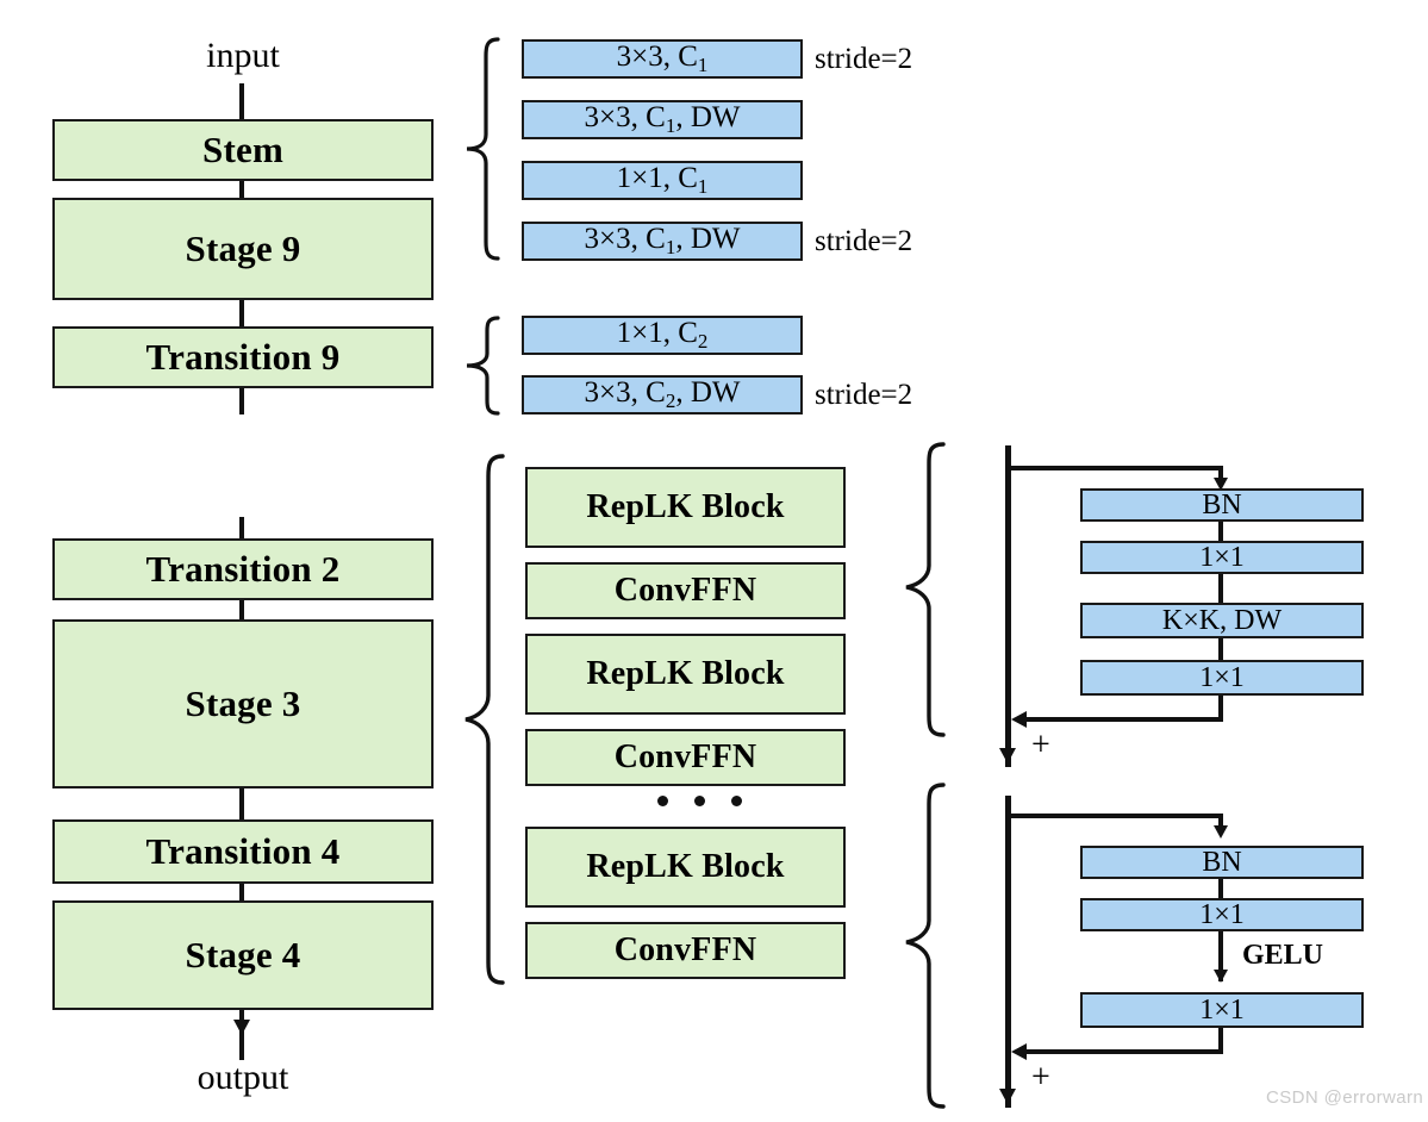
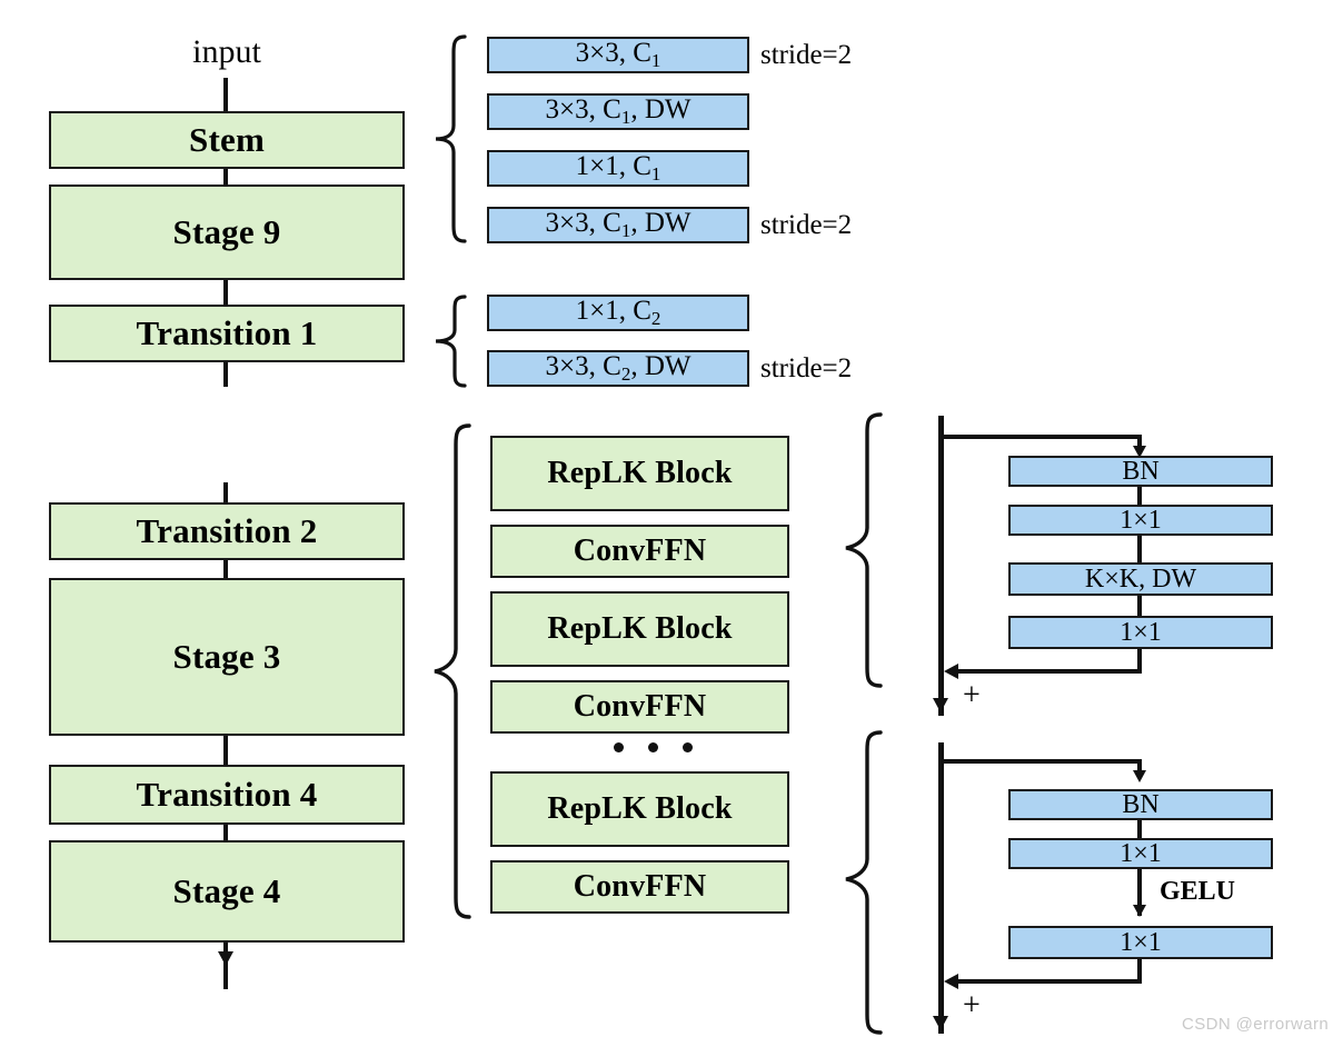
  input
  Stem
  Stage 9
- Transition 9
+ Transition 1
  Transition 2
  Stage 3
  Transition 4
  Stage 4
- output
  3×3, C1
  stride=2
  3×3, C1, DW
  1×1, C1
  3×3, C1, DW
  stride=2
  1×1, C2
  3×3, C2, DW
  stride=2
  RepLK Block
  ConvFFN
  RepLK Block
  ConvFFN
  RepLK Block
  ConvFFN
  BN
  1×1
  K×K, DW
  1×1
  +
  BN
  1×1
  GELU
  1×1
  +
  CSDN @errorwarn
